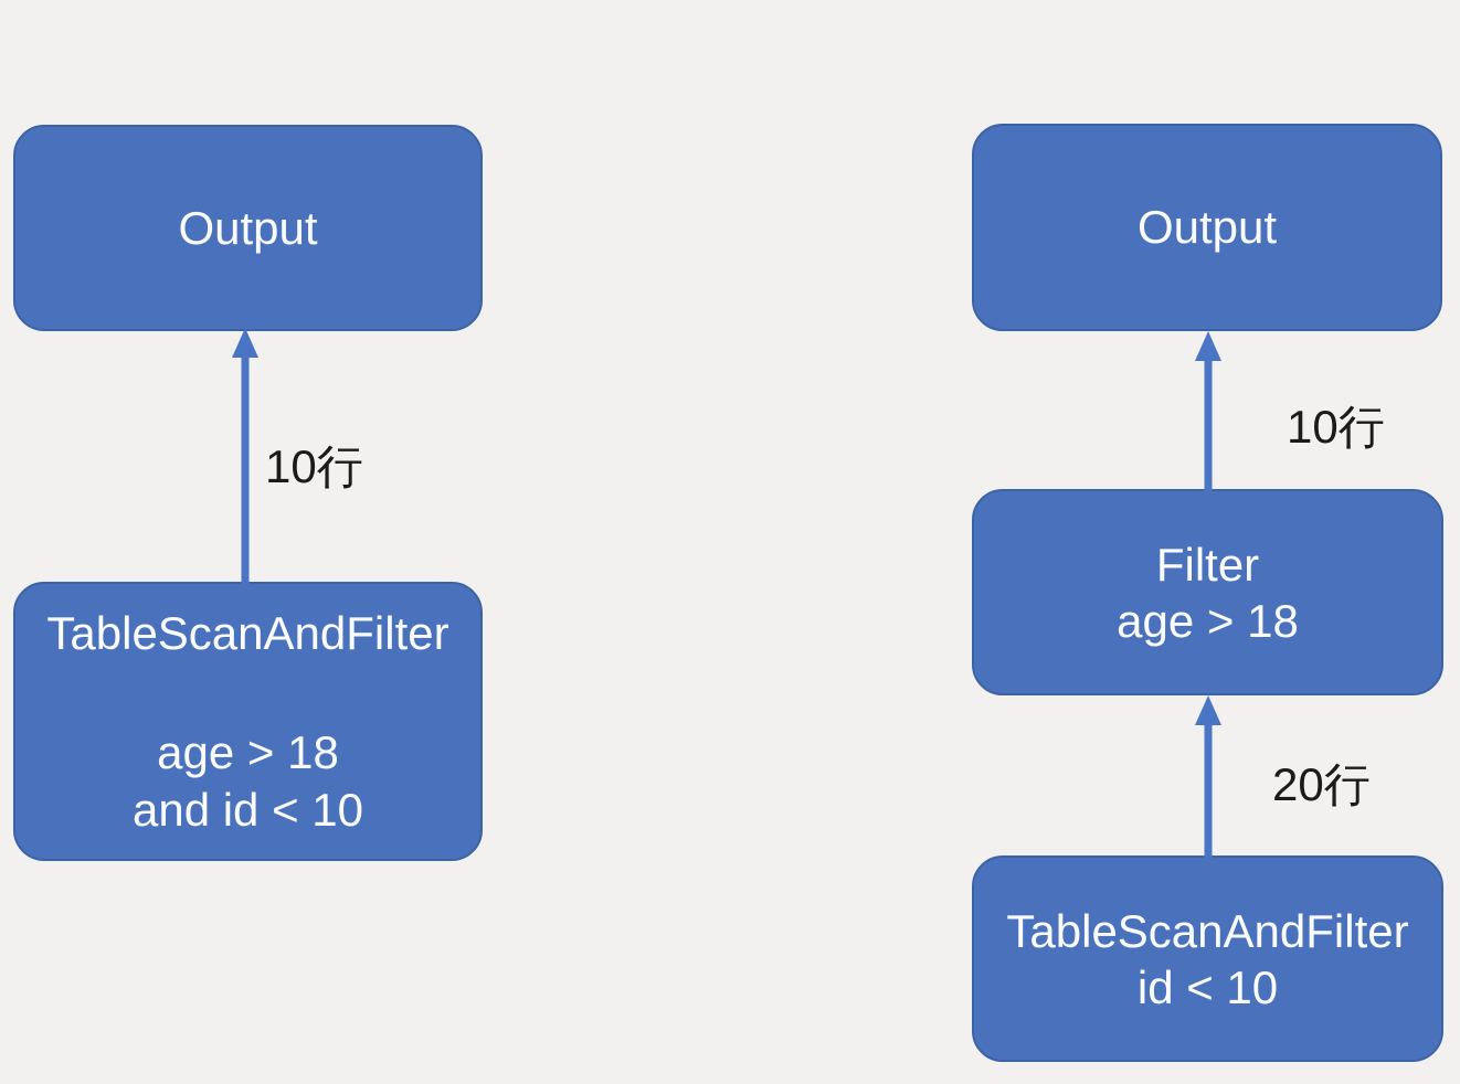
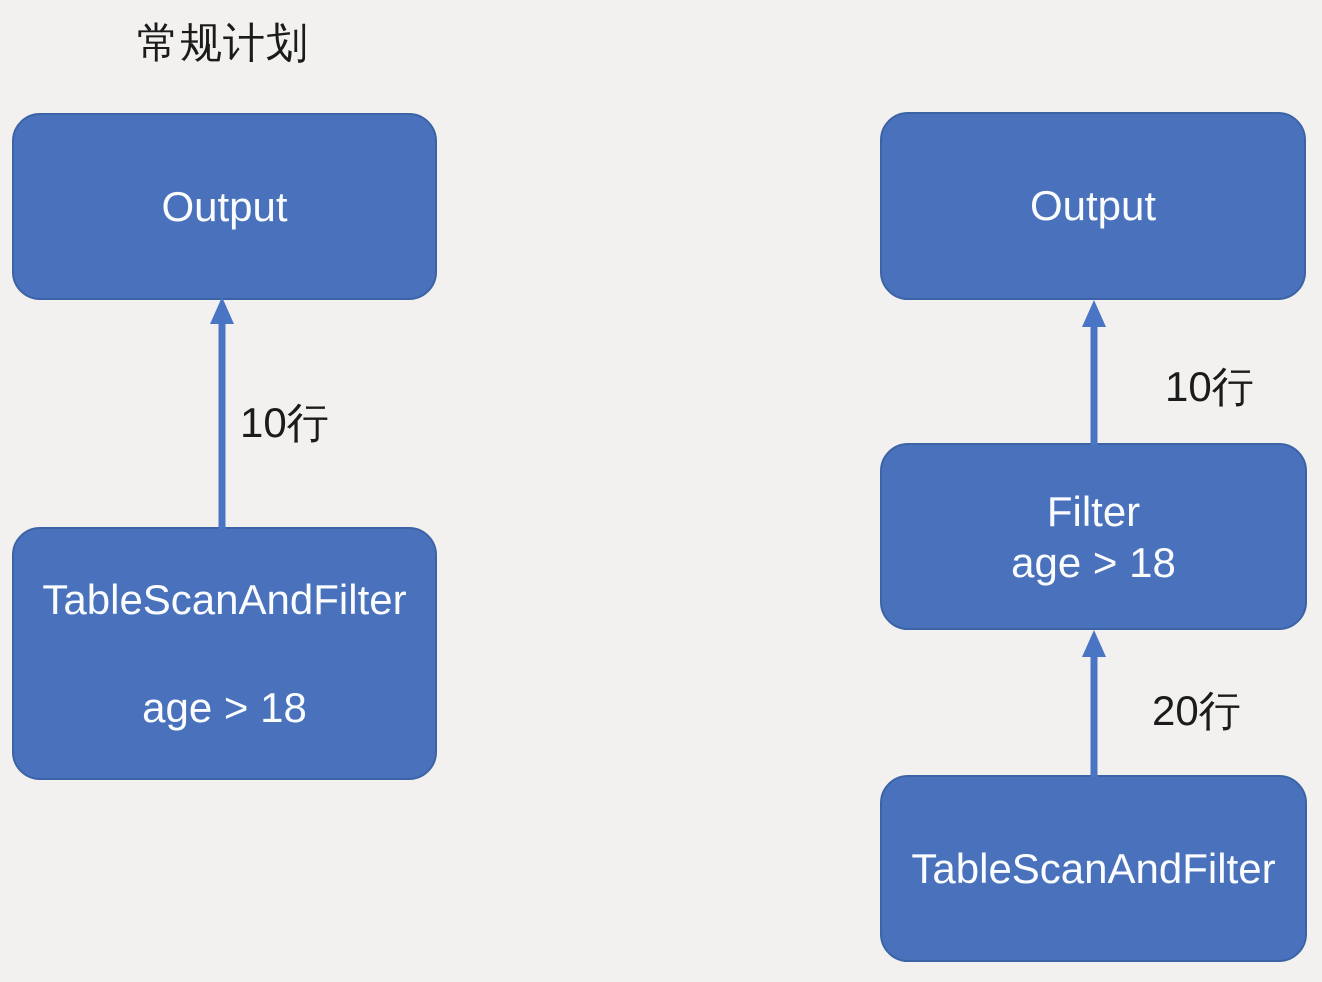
+ 常规计划
  Output
  10行
  TableScanAndFilter
  age > 18
- and id < 10
  Output
  10行
  Filter
  age > 18
  20行
  TableScanAndFilter
- id < 10
